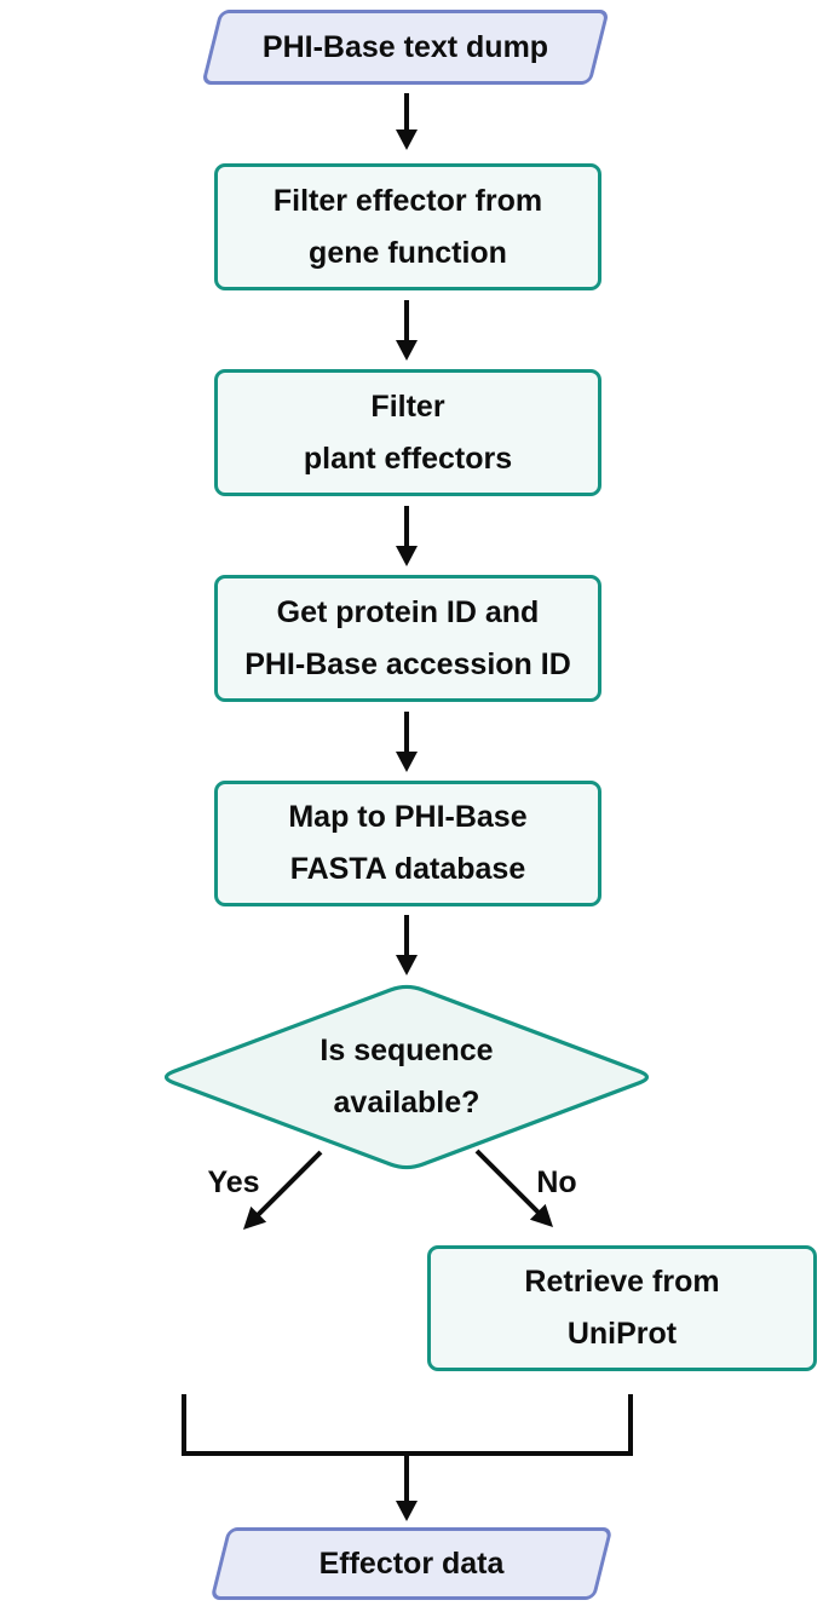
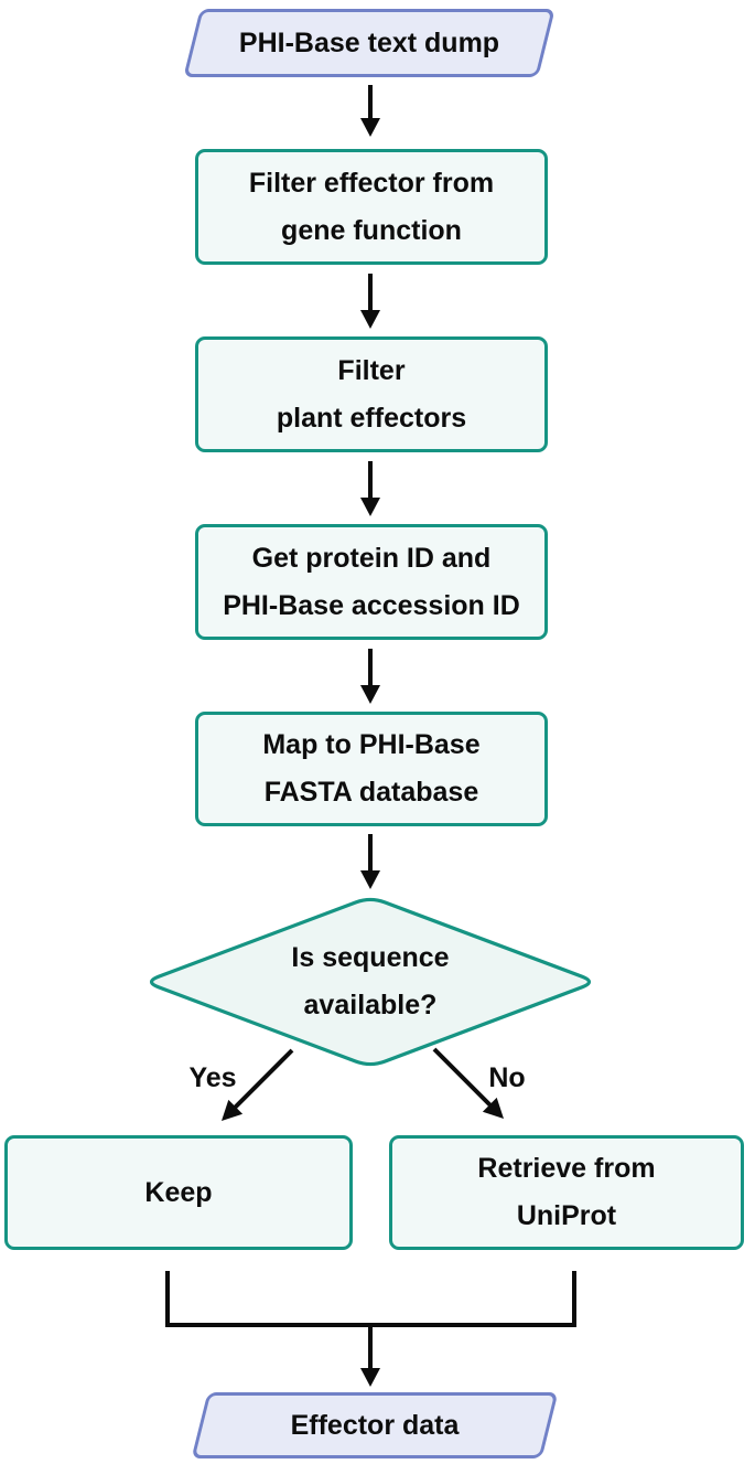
  PHI-Base text dump
  Filter effector from
  gene function
  Filter
  plant effectors
  Get protein ID and
  PHI-Base accession ID
  Map to PHI-Base
  FASTA database
  Is sequence
  available?
  Yes
  No
+ Keep
  Retrieve from
  UniProt
  Effector data
